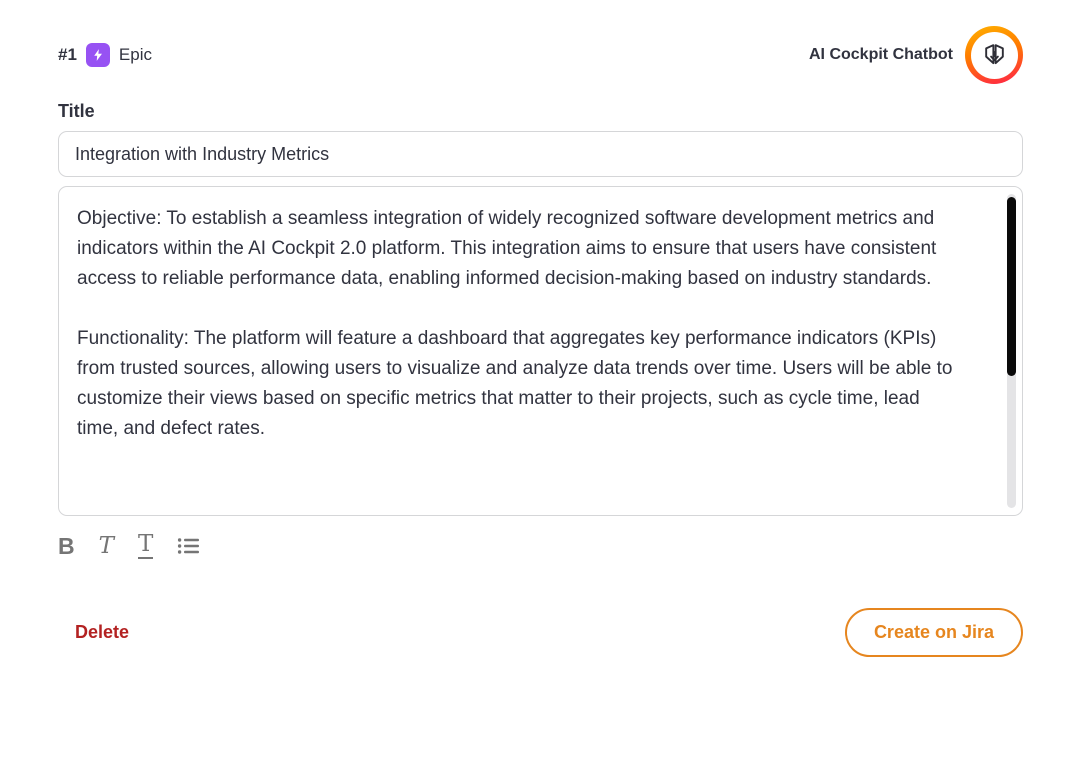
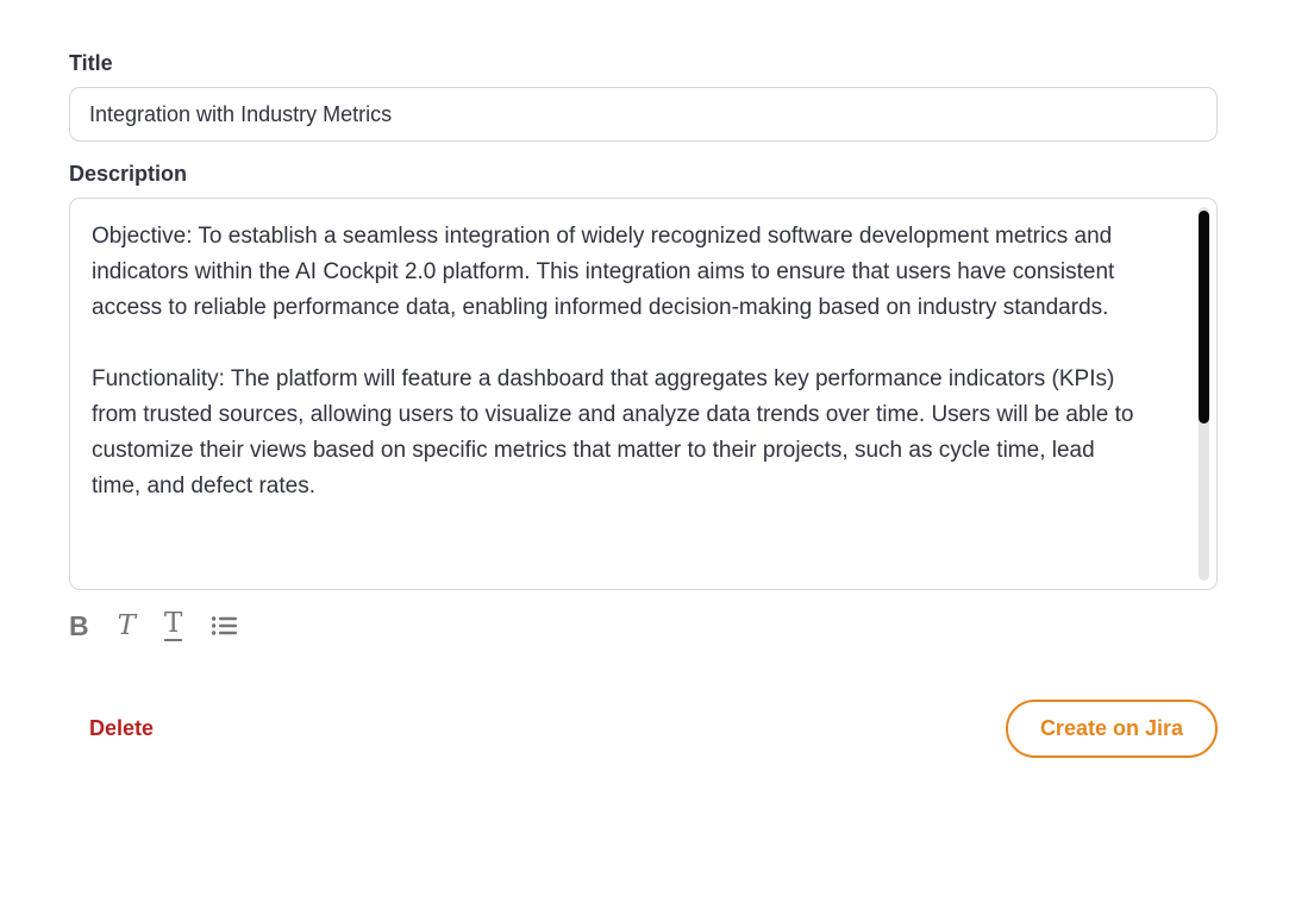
- #1
- Epic
- AI Cockpit Chatbot
  Title
  Integration with Industry Metrics
+ Description
  Objective: To establish a seamless integration of widely recognized software development metrics and indicators within the AI Cockpit 2.0 platform. This integration aims to ensure that users have consistent access to reliable performance data, enabling informed decision-making based on industry standards.
  Functionality: The platform will feature a dashboard that aggregates key performance indicators (KPIs) from trusted sources, allowing users to visualize and analyze data trends over time. Users will be able to customize their views based on specific metrics that matter to their projects, such as cycle time, lead time, and defect rates.
  B
  T
  T
  Delete
  Create on Jira
